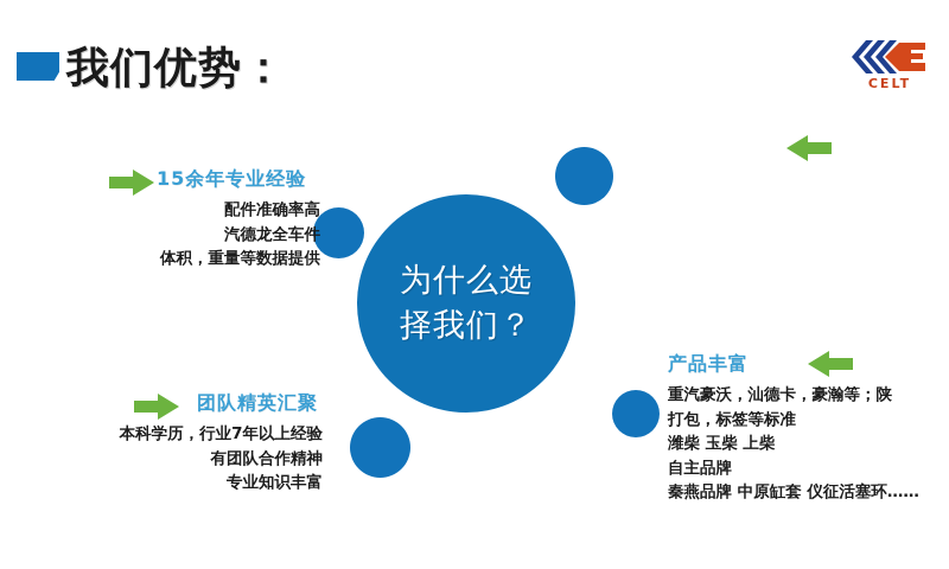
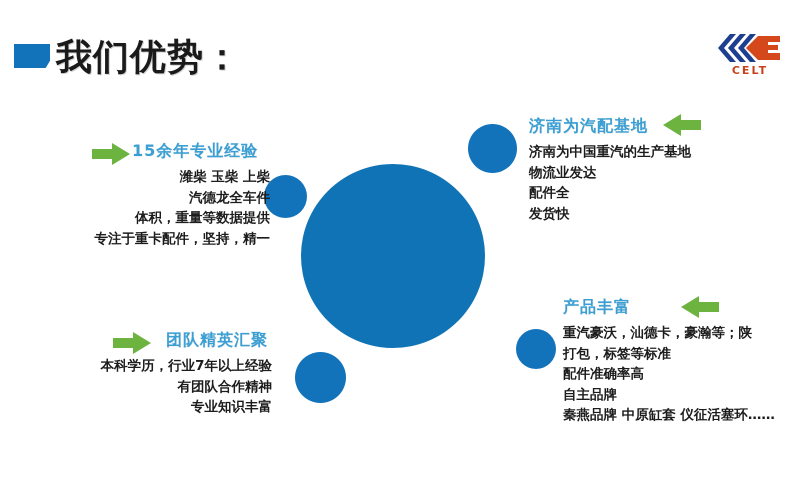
  我们优势：
  CELT
- 为什么选
- 择我们？
  15余年专业经验
- 配件准确率高
+ 潍柴 玉柴 上柴
  汽德龙全车件
  体积，重量等数据提供
+ 专注于重卡配件，坚持，精一
+ 济南为汽配基地
+ 济南为中国重汽的生产基地
+ 物流业发达
+ 配件全
+ 发货快
  团队精英汇聚
  本科学历，行业7年以上经验
  有团队合作精神
  专业知识丰富
  产品丰富
  重汽豪沃，汕德卡，豪瀚等；陕
  打包，标签等标准
- 潍柴 玉柴 上柴
+ 配件准确率高
  自主品牌
  秦燕品牌 中原缸套 仪征活塞环……
